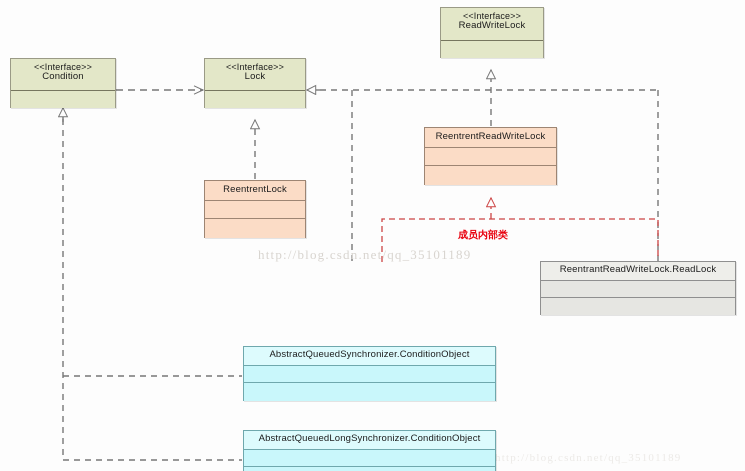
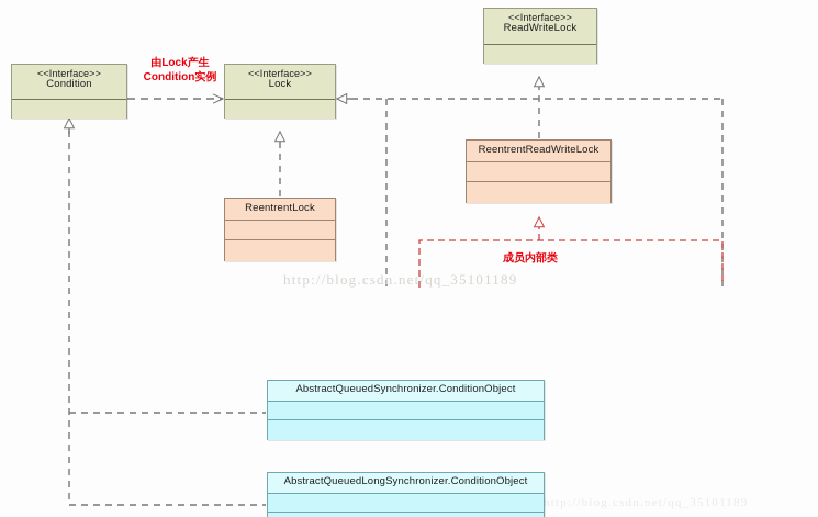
  <<Interface>>
  Condition
  <<Interface>>
  Lock
  <<Interface>>
  ReadWriteLock
  ReentrentLock
  ReentrentReadWriteLock
- ReentrantReadWriteLock.ReadLock
  AbstractQueuedSynchronizer.ConditionObject
  AbstractQueuedLongSynchronizer.ConditionObject
+ 由Lock产生
+ Condition实例
  成员内部类
  http://blog.csdn.net/qq_35101189
  http://blog.csdn.net/qq_35101189
